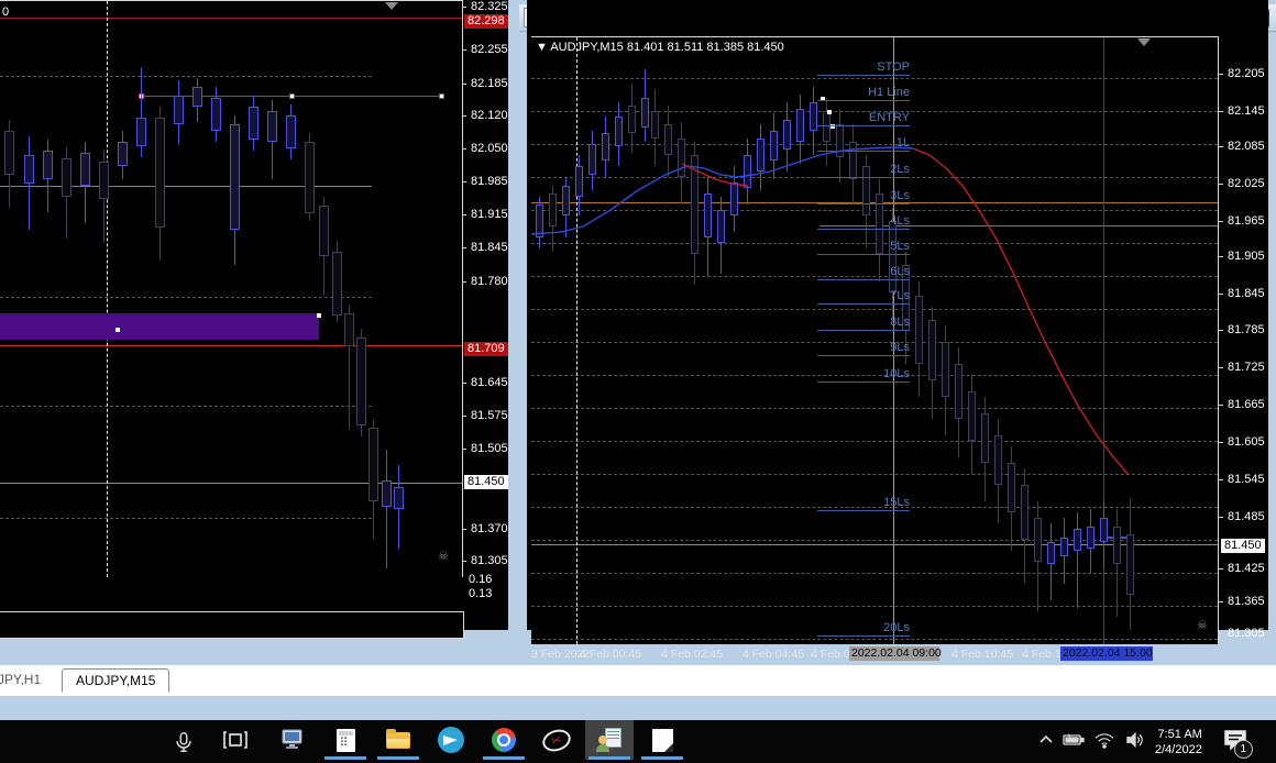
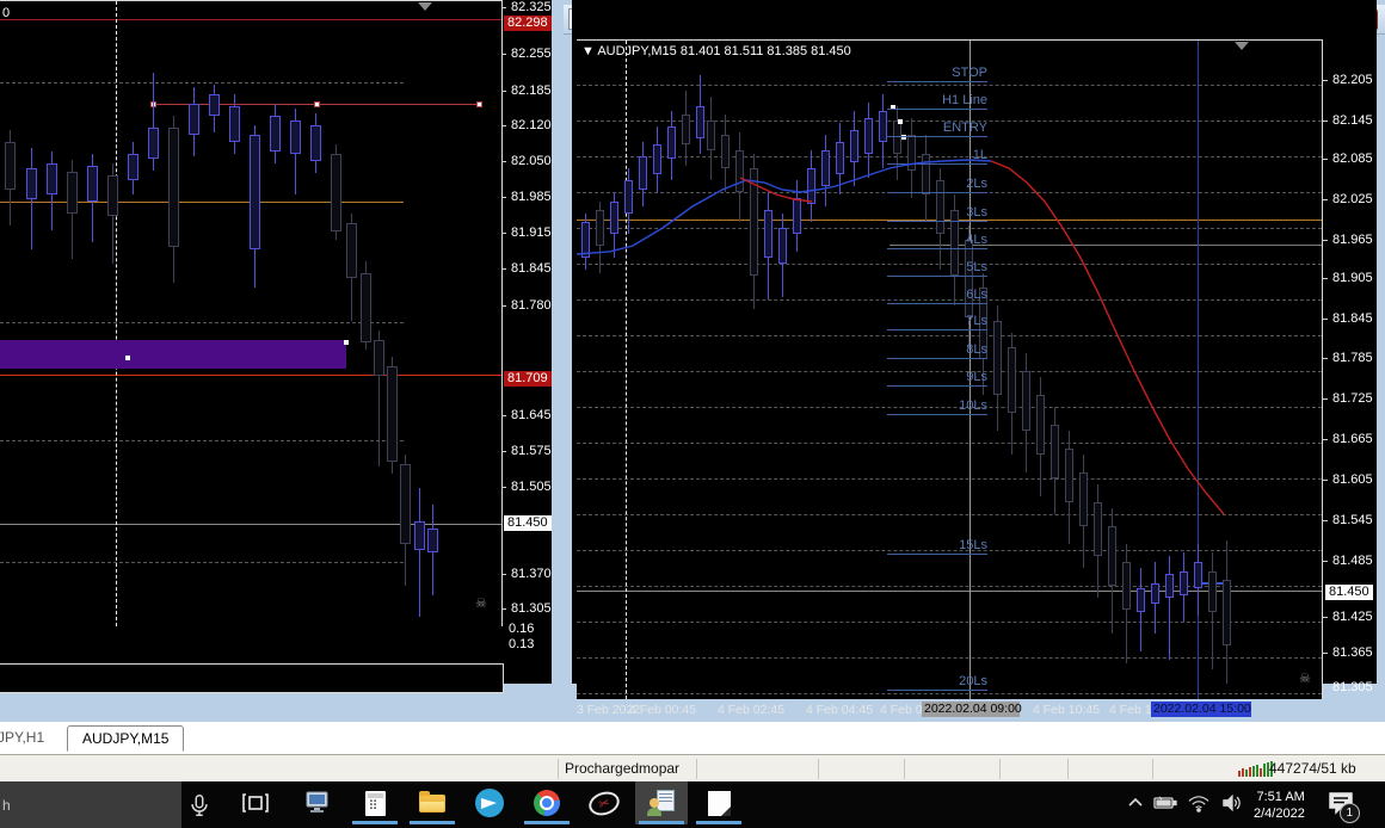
  ☠
  0
  82.325
  82.255
  82.185
  82.120
  82.050
  81.985
  81.915
  81.845
  81.780
  81.645
  81.575
  81.505
  81.370
  81.305
  82.298
  81.709
  81.450
  0.16
  0.13
  ☠
  STOP
  H1 Line
  ENTRY
  1L
  2Ls
  3Ls
  4Ls
  5Ls
  6Ls
  7Ls
  8Ls
  9Ls
  10Ls
  15Ls
  20Ls
  ▼ AUDJPY,M15 81.401 81.511 81.385 81.450
  82.205
  82.145
  82.085
  82.025
  81.965
  81.905
  81.845
  81.785
  81.725
  81.665
  81.605
  81.545
  81.485
  81.425
  81.365
  81.305
  81.450
  3 Feb 2022
  4 Feb 00:45
  4 Feb 02:45
  4 Feb 04:45
  4 Feb 0
  4 Feb 10:45
  4 Feb 1
  2022.02.04 09:00
  2022.02.04 15:00
  JPY,H1
  AUDJPY,M15
+ Prochargedmopar
+ 447274/51 kb
+ h
  7:51 AM
  2/4/2022
  1
